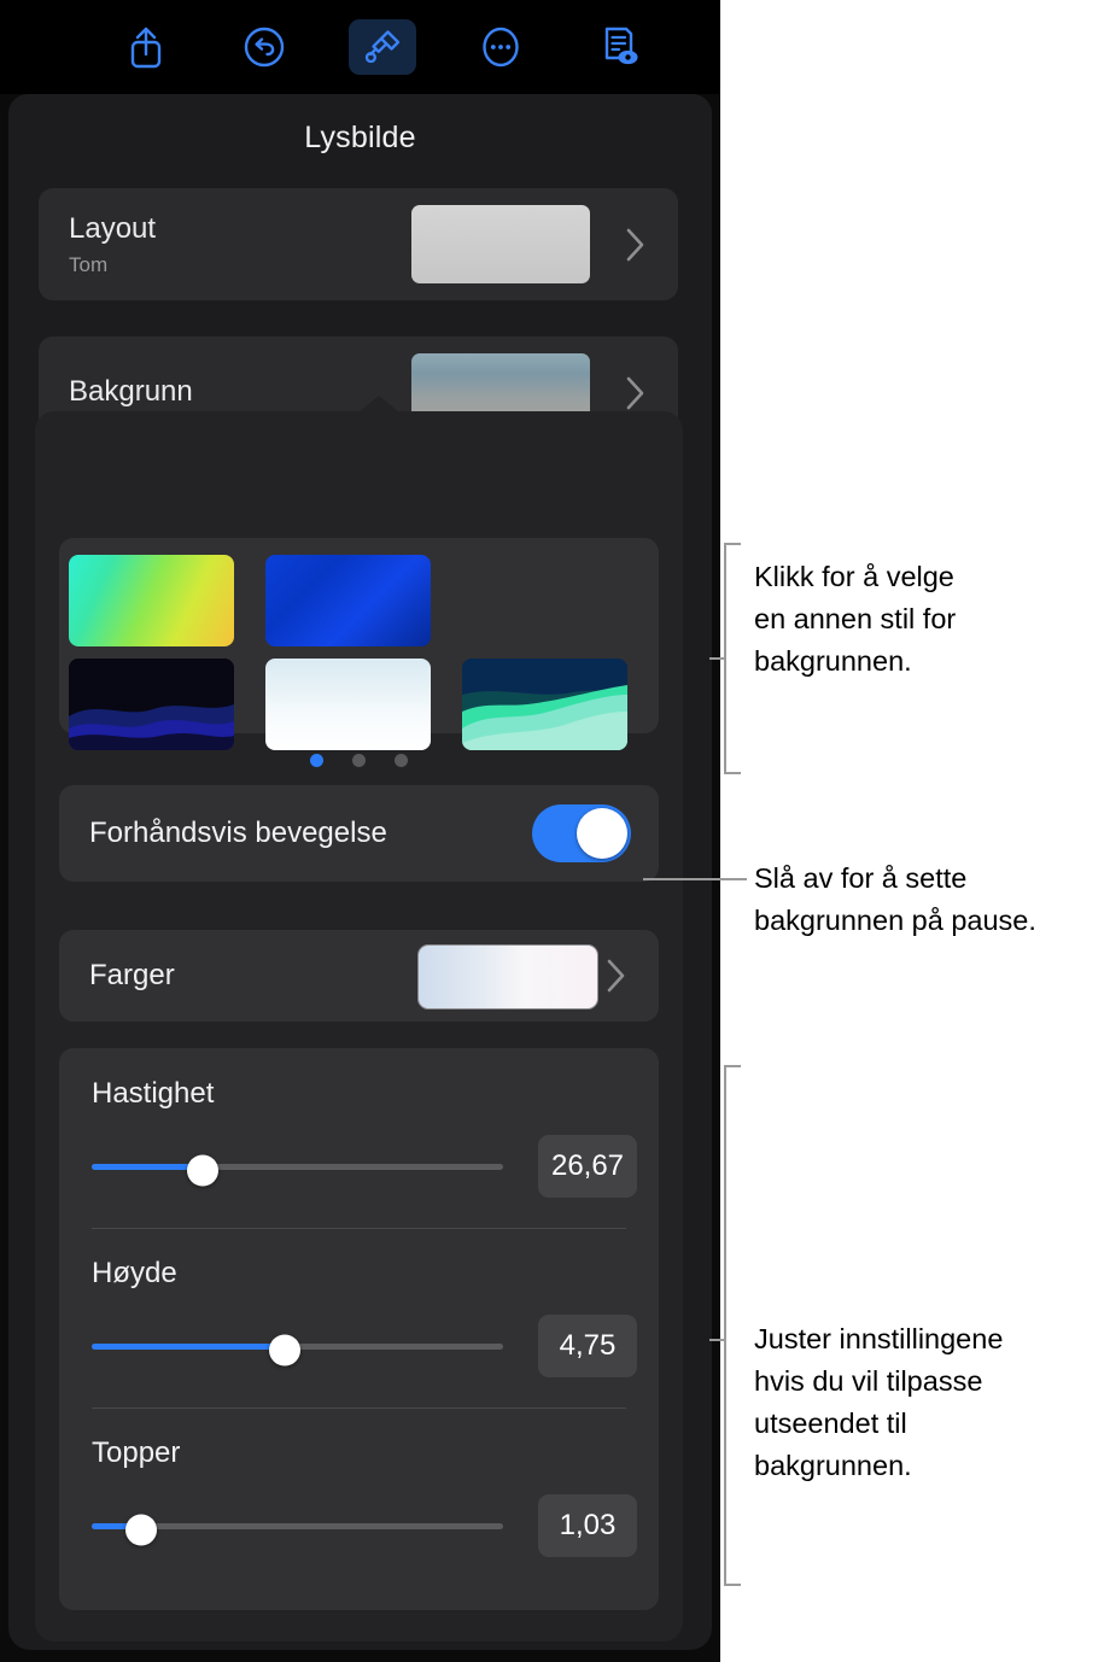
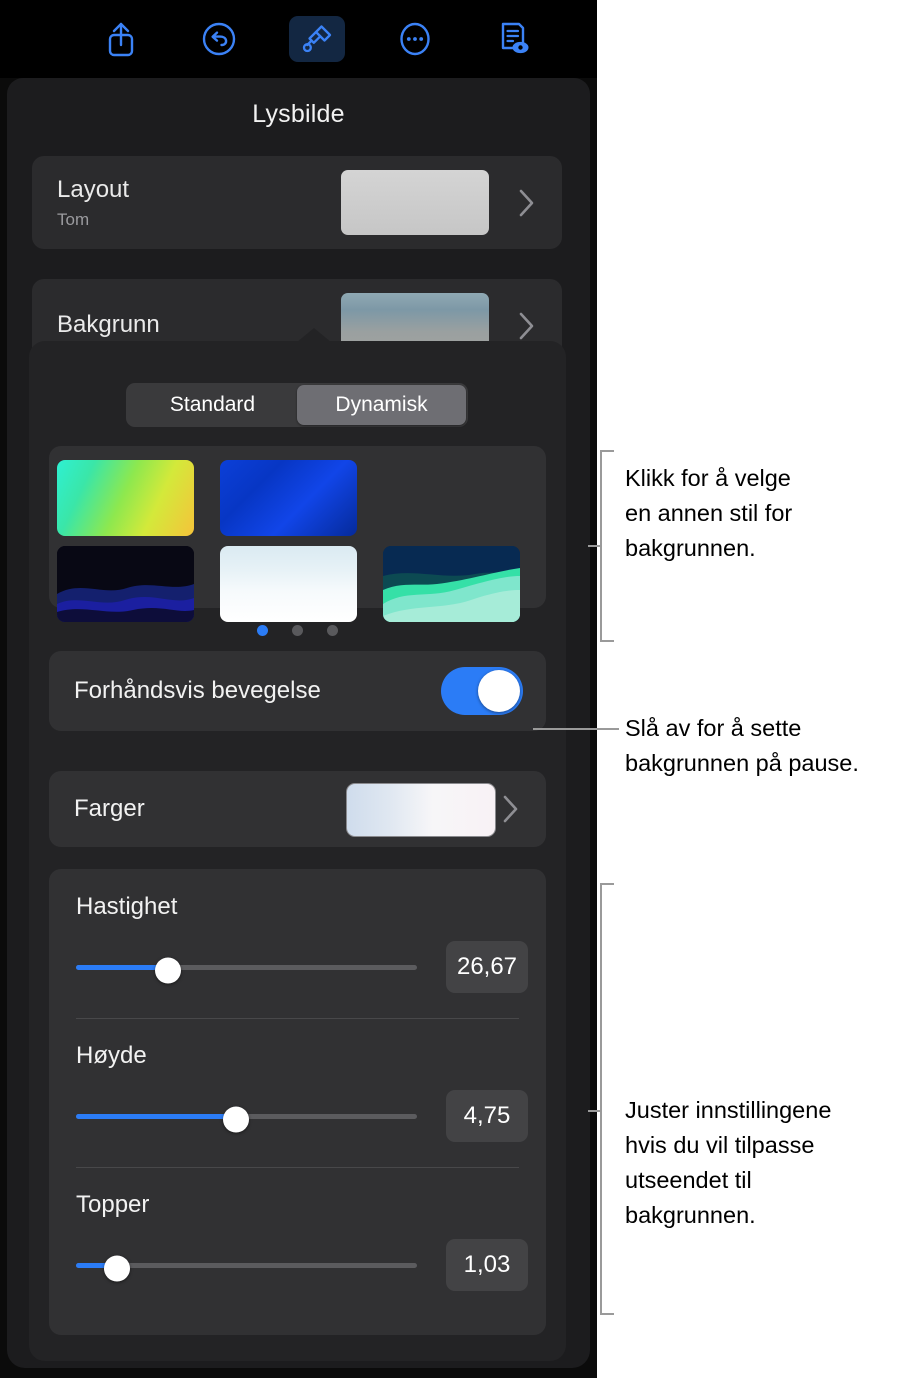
  Lysbilde
  Layout
  Tom
  Bakgrunn
+ Standard
+ Dynamisk
  Forhåndsvis bevegelse
  Farger
  Hastighet
  26,67
  Høyde
  4,75
  Topper
  1,03
  Klikk for å velge
  en annen stil for
  bakgrunnen.
  Slå av for å sette
  bakgrunnen på pause.
  Juster innstillingene
  hvis du vil tilpasse
  utseendet til
  bakgrunnen.
